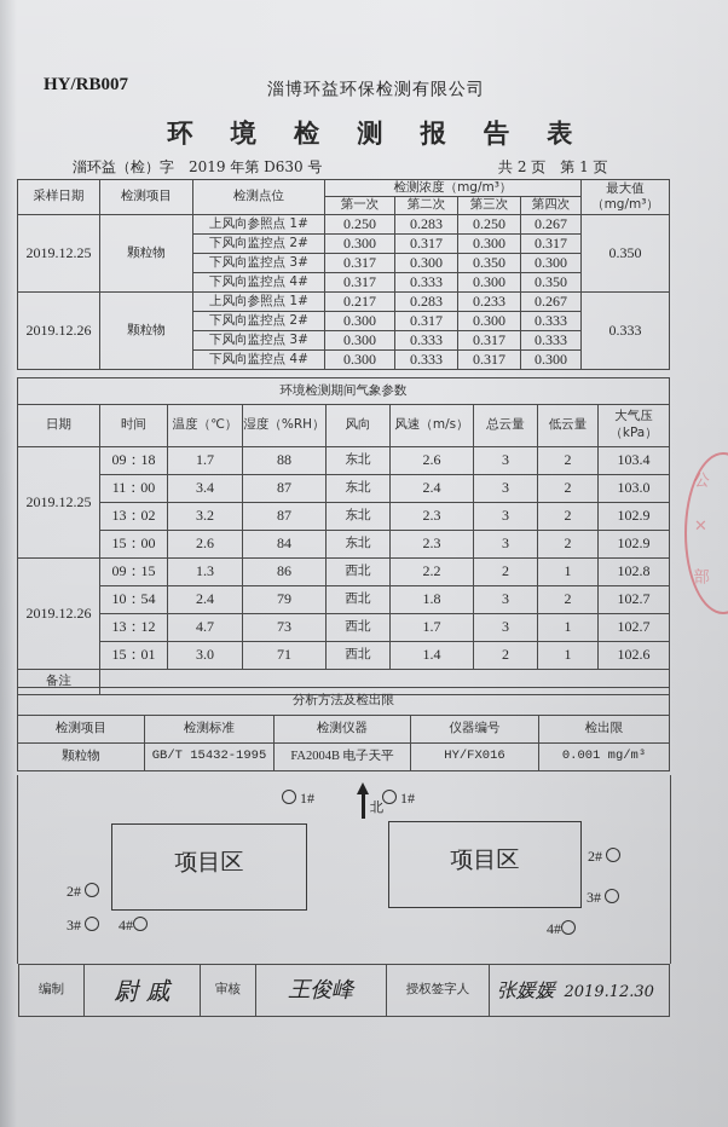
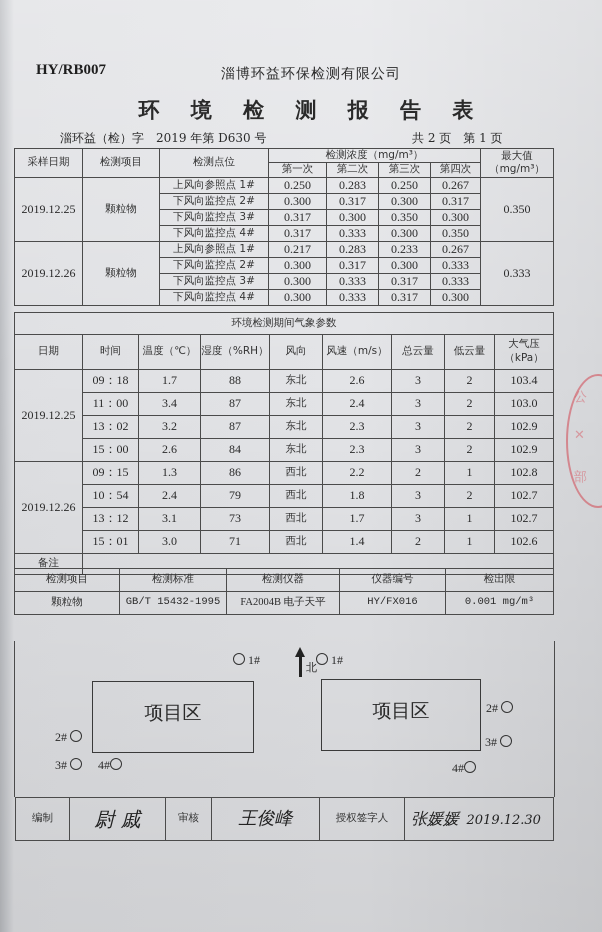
  HY/RB007
  淄博环益环保检测有限公司
  环 境 检 测 报 告 表
  淄环益（检）字 2019 年第 D630 号
  共 2 页 第 1 页
  采样日期	检测项目	检测点位	检测浓度（mg/m³）	最大值 （mg/m³）
  第一次	第二次	第三次	第四次
  2019.12.25	颗粒物	上风向参照点 1#	0.250	0.283	0.250	0.267	0.350
  下风向监控点 2#	0.300	0.317	0.300	0.317
  下风向监控点 3#	0.317	0.300	0.350	0.300
  下风向监控点 4#	0.317	0.333	0.300	0.350
  2019.12.26	颗粒物	上风向参照点 1#	0.217	0.283	0.233	0.267	0.333
  下风向监控点 2#	0.300	0.317	0.300	0.333
  下风向监控点 3#	0.300	0.333	0.317	0.333
  下风向监控点 4#	0.300	0.333	0.317	0.300
  环境检测期间气象参数
  日期	时间	温度（℃）	湿度（%RH）	风向	风速（m/s）	总云量	低云量	大气压 （kPa）
  2019.12.25	09：18	1.7	88	东北	2.6	3	2	103.4
  11：00	3.4	87	东北	2.4	3	2	103.0
  13：02	3.2	87	东北	2.3	3	2	102.9
  15：00	2.6	84	东北	2.3	3	2	102.9
  2019.12.26	09：15	1.3	86	西北	2.2	2	1	102.8
  10：54	2.4	79	西北	1.8	3	2	102.7
- 13：12	4.7	73	西北	1.7	3	1	102.7
+ 13：12	3.1	73	西北	1.7	3	1	102.7
  15：01	3.0	71	西北	1.4	2	1	102.6
  备注
- 分析方法及检出限
  检测项目	检测标准	检测仪器	仪器编号	检出限
  颗粒物	GB/T 15432-1995	FA2004B 电子天平	HY/FX016	0.001 mg/m³
  1#
  北
  1#
  项目区
  项目区
  2#
  3#
  4#
  2#
  3#
  4#
  编制	尉 戚	审核	王俊峰	授权签字人	张媛媛 2019.12.30
  公
  ✕
  部
